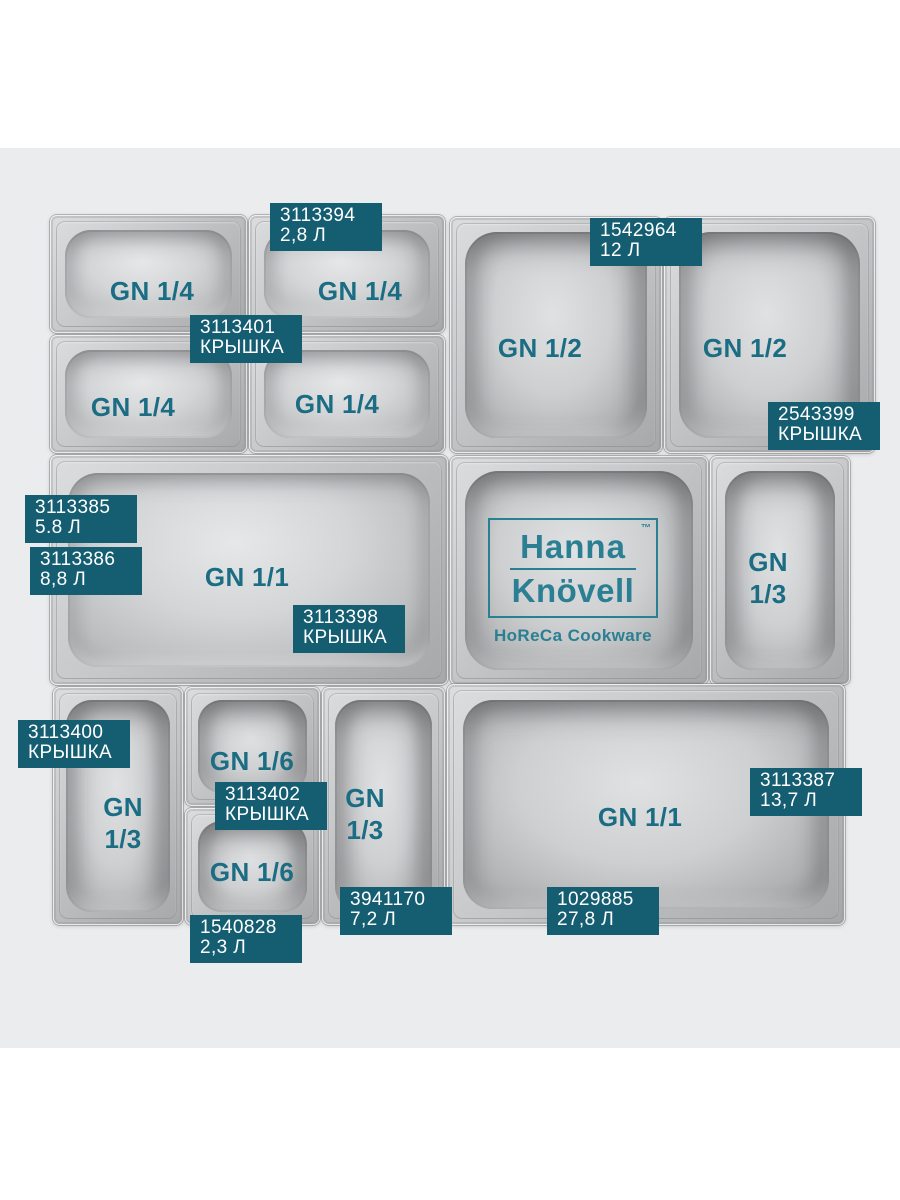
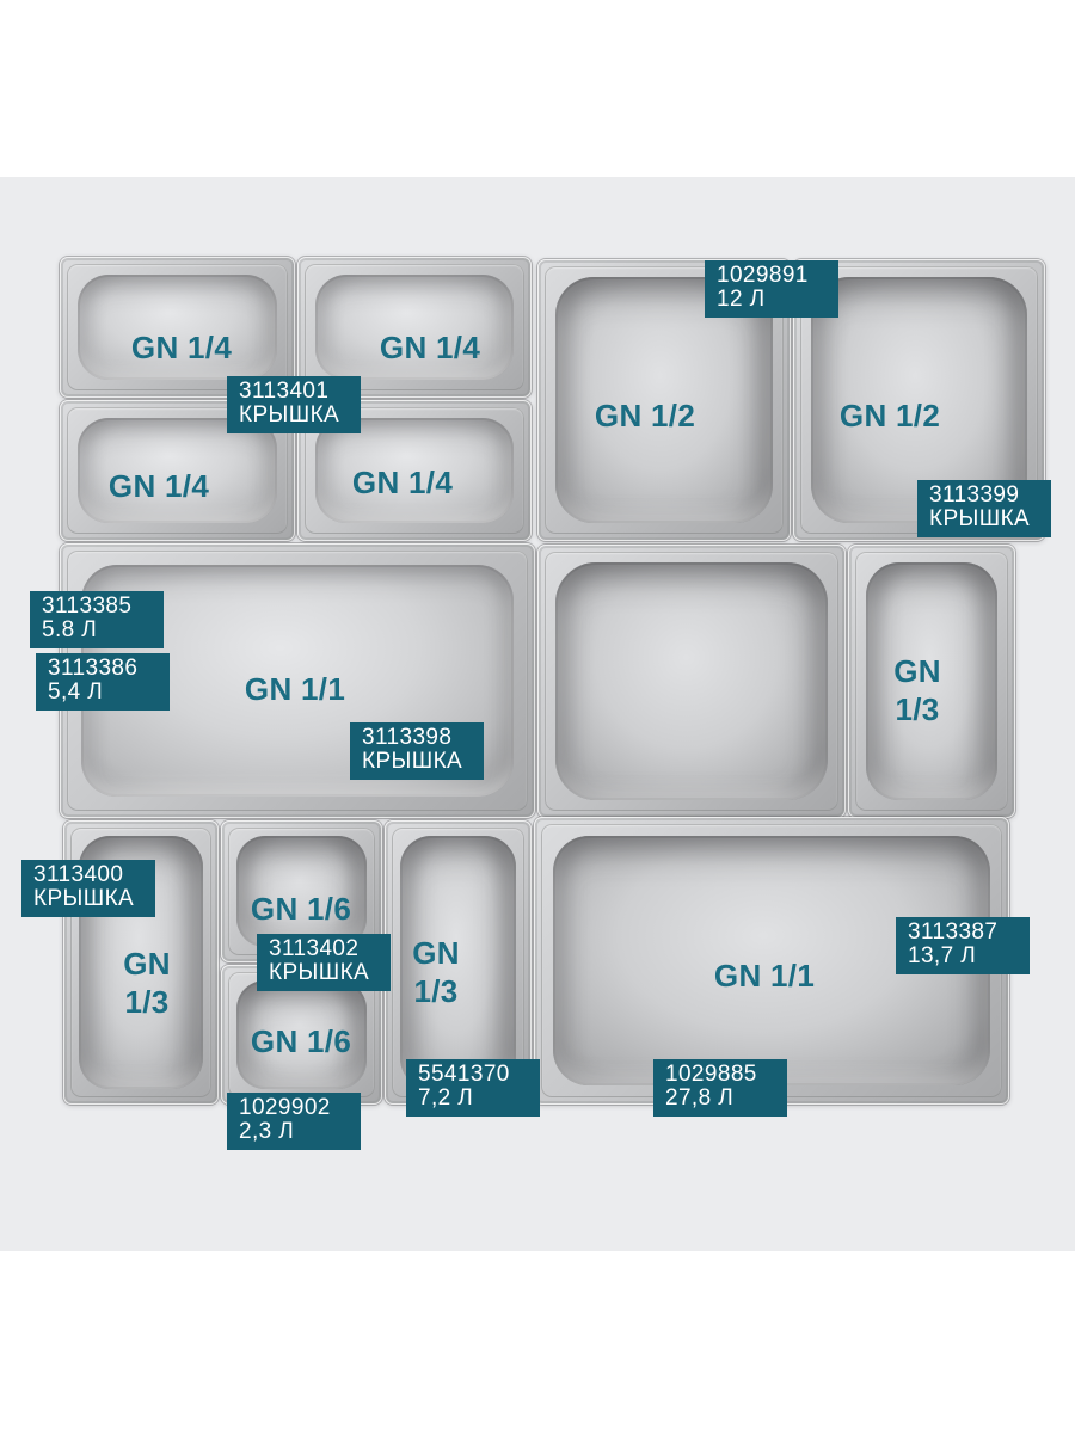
  GN 1/4
  GN 1/4
  GN 1/4
  GN 1/4
  GN 1/2
  GN 1/2
  GN 1/1
  GN
  1/3
  GN
  1/3
  GN 1/6
  GN 1/6
  GN
  1/3
  GN 1/1
- ™
- Hanna
- Knövell
- HoReCa Cookware
- 3113394
- 2,8 Л
- 1542964
+ 1029891
  12 Л
  3113401
  КРЫШКА
- 2543399
+ 3113399
  КРЫШКА
  3113385
  5.8 Л
  3113386
- 8,8 Л
+ 5,4 Л
  3113398
  КРЫШКА
  3113400
  КРЫШКА
  3113402
  КРЫШКА
  3113387
  13,7 Л
  1029885
  27,8 Л
- 3941170
+ 5541370
  7,2 Л
- 1540828
+ 1029902
  2,3 Л
